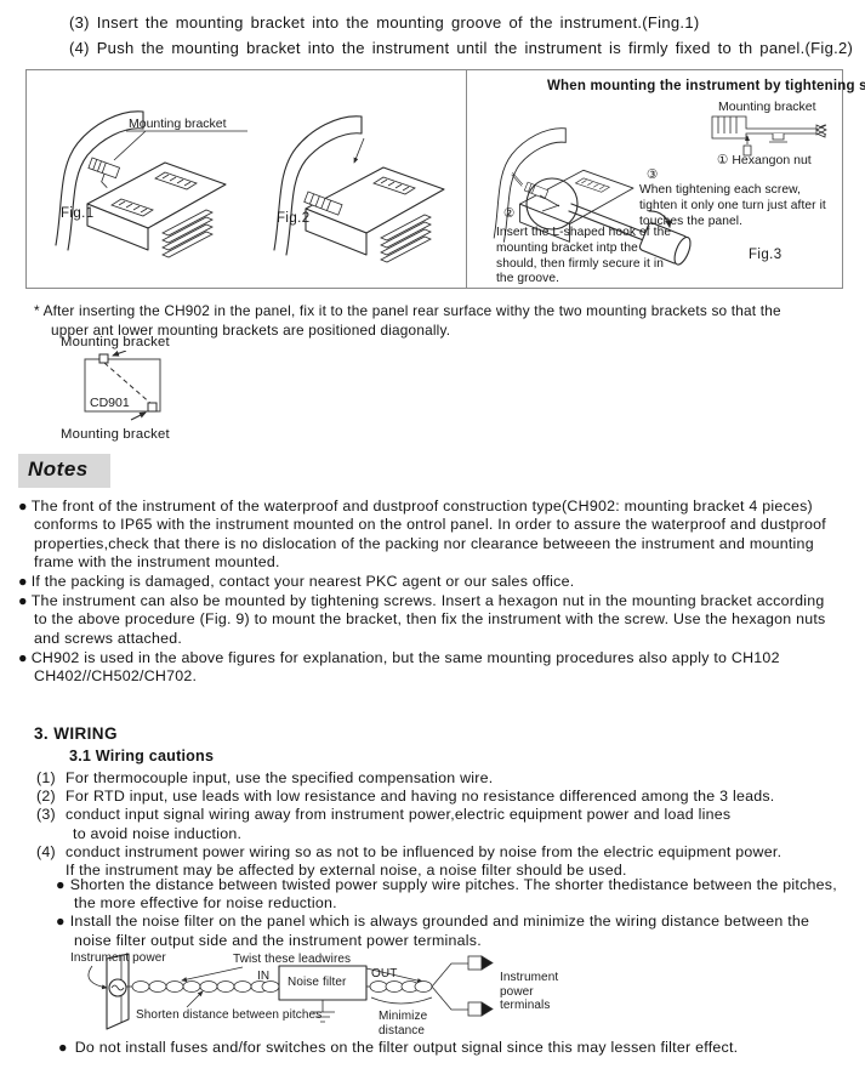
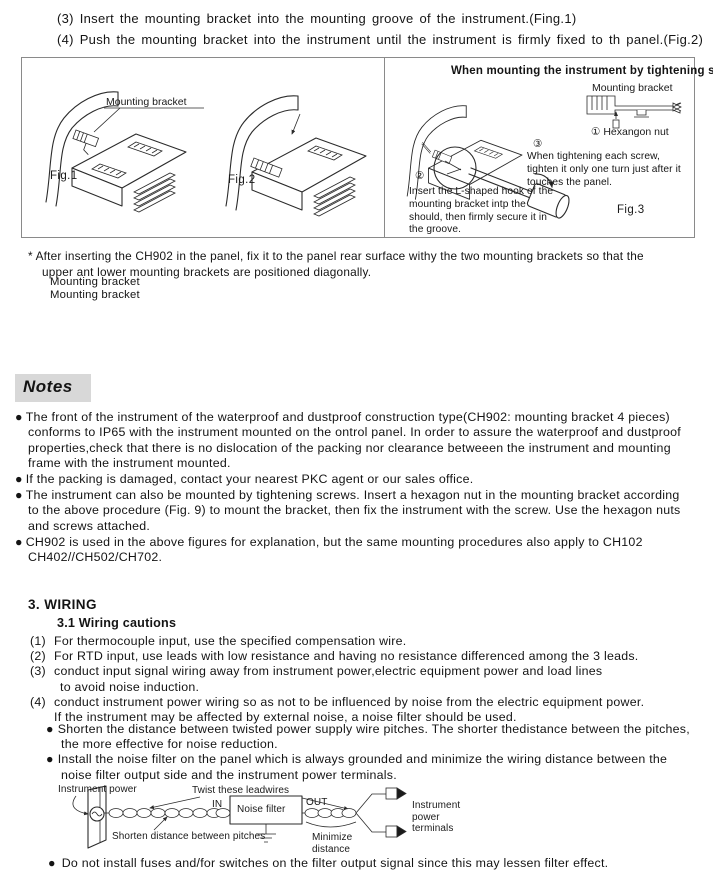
  (3) Insert the mounting bracket into the mounting groove of the instrument.(Fing.1)
  (4) Push the mounting bracket into the instrument until the instrument is firmly fixed to th panel.(Fig.2)
  Mounting bracket
  Fig.1
  Fig.2
  When mounting the instrument by tightening s
  Mounting bracket
  ① Hexangon nut
  ③
  When tightening each screw, tighten it only one turn just after it touches the panel.
  ②
  Insert the L-shaped hook of the mounting bracket intp the should, then firmly secure it in the groove.
  Fig.3
  * After inserting the CH902 in the panel, fix it to the panel rear surface withy the two mounting brackets so that the upper ant lower mounting brackets are positioned diagonally.
  Mounting bracket
- CD901
  Mounting bracket
  Notes
  ● The front of the instrument of the waterproof and dustproof construction type(CH902: mounting bracket 4 pieces) conforms to IP65 with the instrument mounted on the ontrol panel. In order to assure the waterproof and dustproof properties,check that there is no dislocation of the packing nor clearance betweeen the instrument and mounting frame with the instrument mounted.
  ● If the packing is damaged, contact your nearest PKC agent or our sales office.
  ● The instrument can also be mounted by tightening screws. Insert a hexagon nut in the mounting bracket according to the above procedure (Fig. 9) to mount the bracket, then fix the instrument with the screw. Use the hexagon nuts and screws attached.
  ● CH902 is used in the above figures for explanation, but the same mounting procedures also apply to CH102 CH402//CH502/CH702.
  3. WIRING
  3.1 Wiring cautions
  (1)
  For thermocouple input, use the specified compensation wire.
  (2)
  For RTD input, use leads with low resistance and having no resistance differenced among the 3 leads.
  (3)
  conduct input signal wiring away from instrument power,electric equipment power and load lines
  to avoid noise induction.
  (4)
  conduct instrument power wiring so as not to be influenced by noise from the electric equipment power.
  If the instrument may be affected by external noise, a noise filter should be used.
  ● Shorten the distance between twisted power supply wire pitches. The shorter thedistance between the pitches, the more effective for noise reduction.
  ● Install the noise filter on the panel which is always grounded and minimize the wiring distance between the noise filter output side and the instrument power terminals.
  Instrument power
  Twist these leadwires
  IN
  Noise filter
  OUT
  Shorten distance between pitches
  Minimize distance
  Instrument power terminals
  ● Do not install fuses and/for switches on the filter output signal since this may lessen filter effect.
